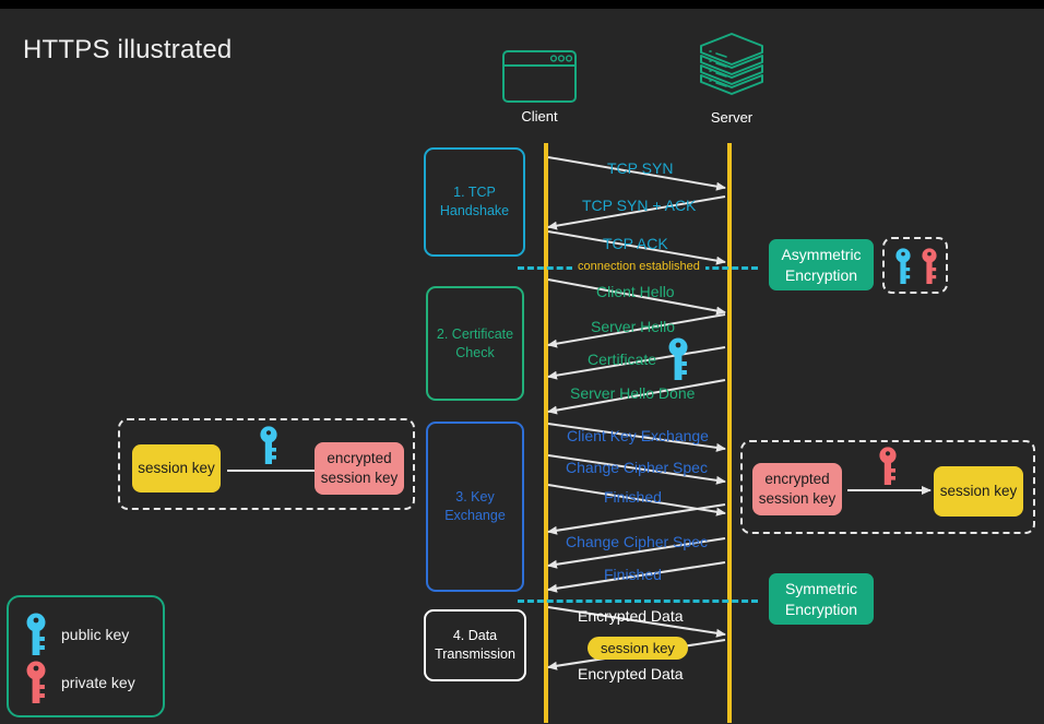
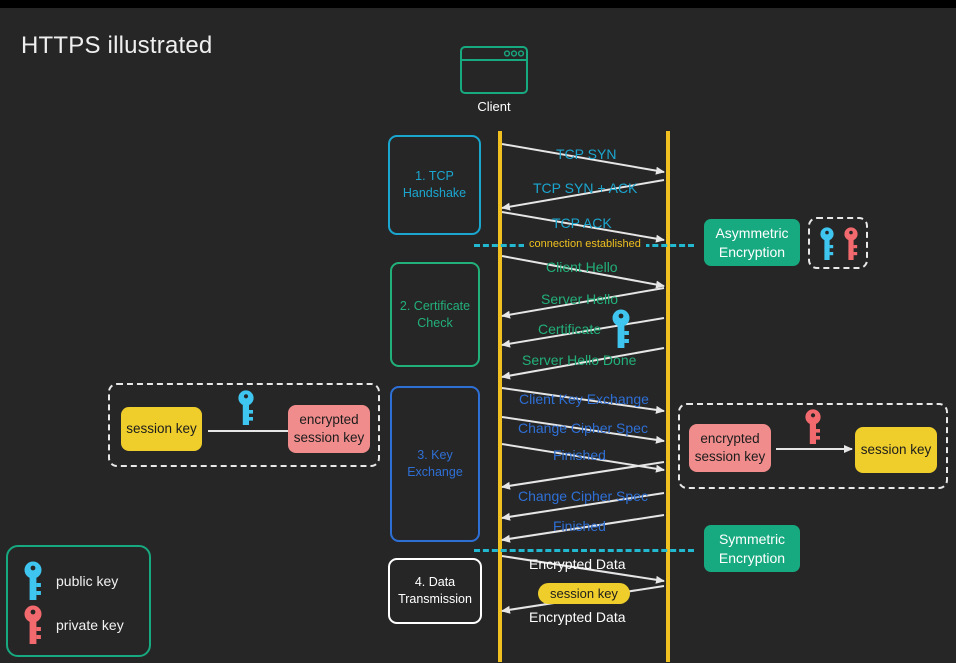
  HTTPS illustrated
  Client
- Server
  1. TCP
  Handshake
  2. Certificate
  Check
  3. Key
  Exchange
  4. Data
  Transmission
  TCP SYN
  TCP SYN + ACK
  TCP ACK
  Client Hello
  Server Hello
  Certificate
  Server Hello Done
  Client Key Exchange
  Change Cipher Spec
  Finished
  Change Cipher Spec
  Finished
  Encrypted Data
  Encrypted Data
  connection established
  Asymmetric
  Encryption
  Symmetric
  Encryption
  session key
  encrypted
  session key
  encrypted
  session key
  session key
  session key
  public key
  private key
